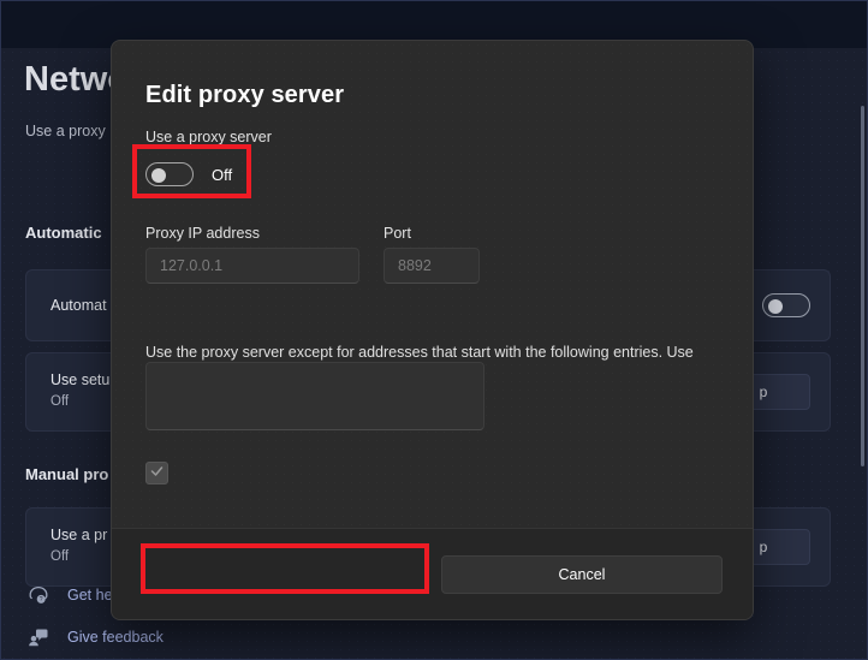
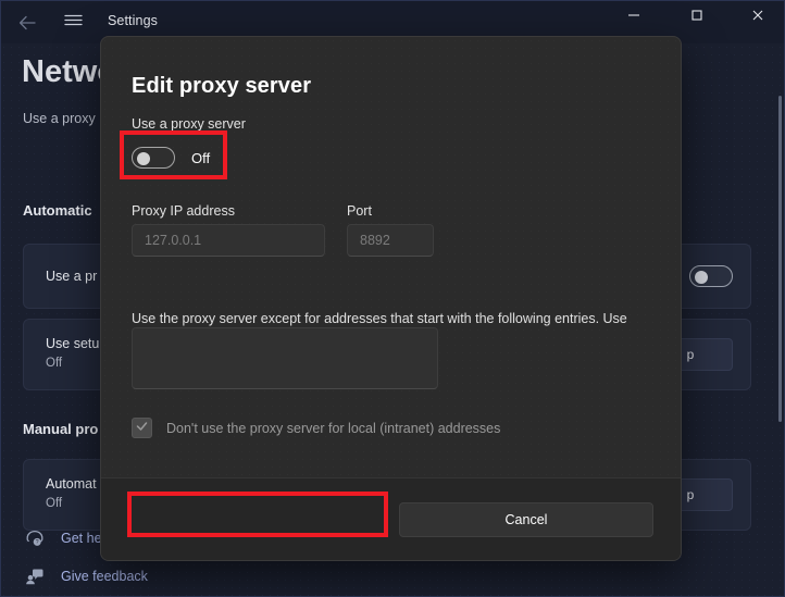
  Netw
  Use a proxy
  Automatic
- Automat
+ Use a pr
  Use setu
  Off
  p
  Manual pro
- Use a pr
+ Automat
  Off
  p
  Get he
  Give feedback
+ Settings
  Edit proxy server
  Use a proxy server
  Off
  Proxy IP address
  127.0.0.1
  Port
  8892
+ Don't use the proxy server for local (intranet) addresses
  Cancel
